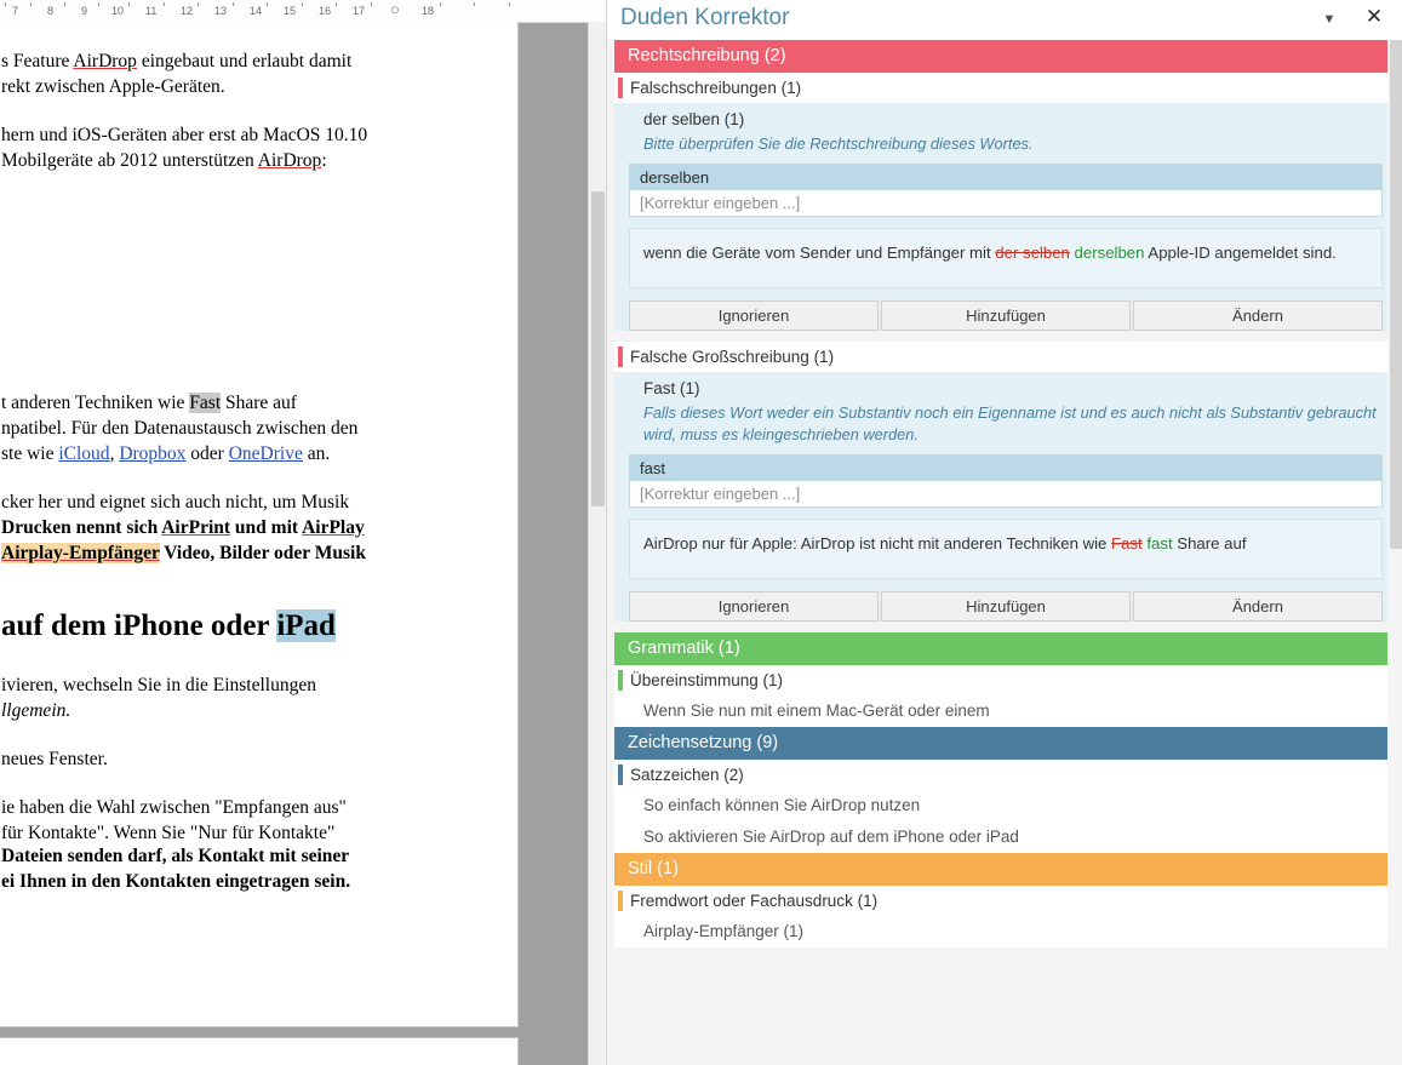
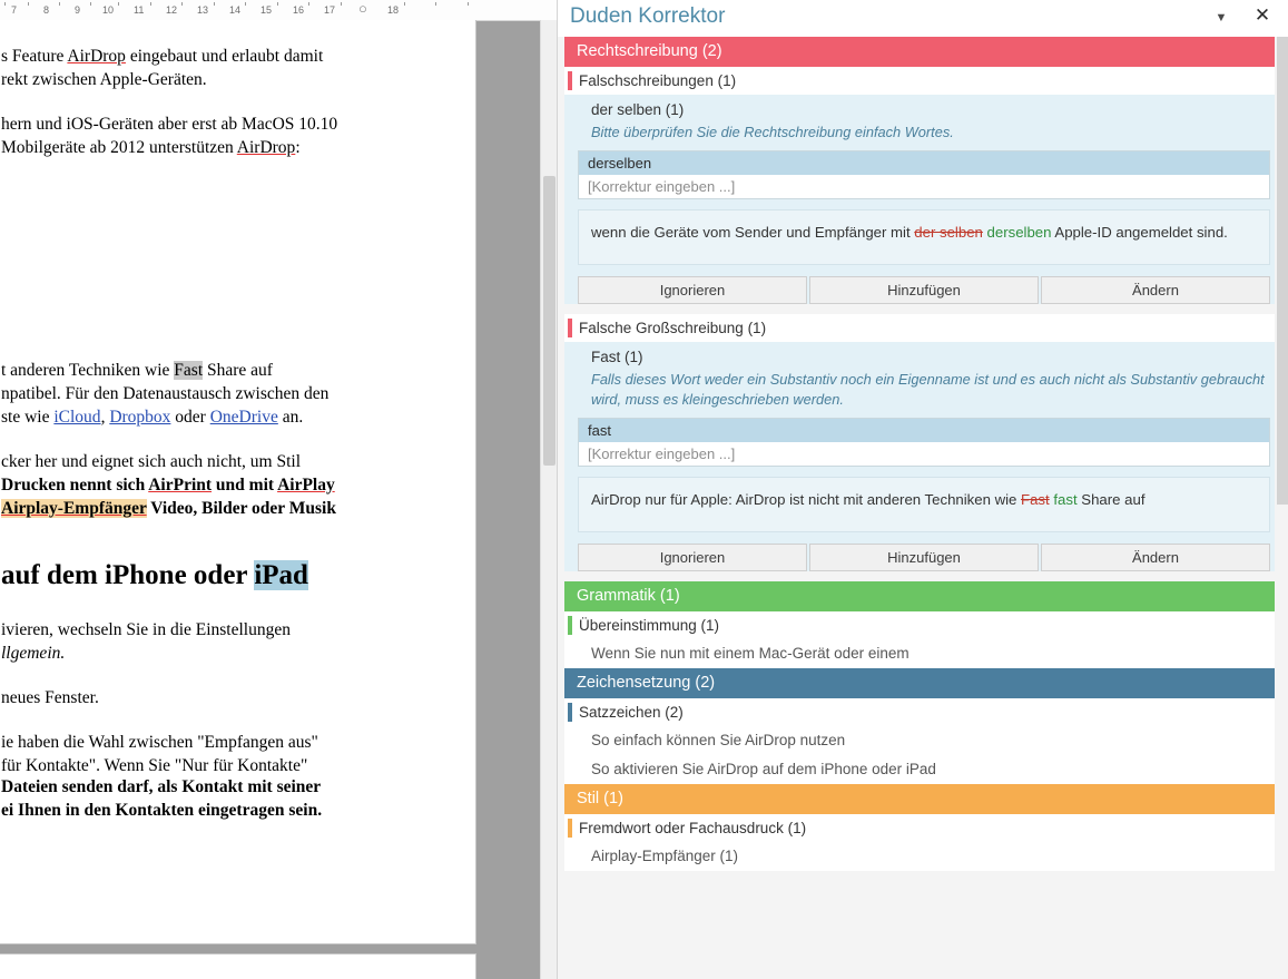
  7
  8
  9
  10
  11
  12
  13
  14
  15
  16
  17
  18
  ○
  s Feature AirDrop eingebaut und erlaubt damit
  rekt zwischen Apple-Geräten.
  hern und iOS-Geräten aber erst ab MacOS 10.10
  Mobilgeräte ab 2012 unterstützen AirDrop:
  t anderen Techniken wie Fast Share auf
  npatibel. Für den Datenaustausch zwischen den
  ste wie iCloud, Dropbox oder OneDrive an.
- cker her und eignet sich auch nicht, um Musik
+ cker her und eignet sich auch nicht, um Stil
  Drucken nennt sich AirPrint und mit AirPlay
  Airplay-Empfänger Video, Bilder oder Musik
  auf dem iPhone oder iPad
  ivieren, wechseln Sie in die Einstellungen
  llgemein.
  neues Fenster.
  ie haben die Wahl zwischen "Empfangen aus"
  für Kontakte". Wenn Sie "Nur für Kontakte"
  Dateien senden darf, als Kontakt mit seiner
  ei Ihnen in den Kontakten eingetragen sein.
  Duden Korrektor
  ▼
  ✕
  Rechtschreibung (2)
  Falschschreibungen (1)
  der selben (1)
- Bitte überprüfen Sie die Rechtschreibung dieses Wortes.
+ Bitte überprüfen Sie die Rechtschreibung einfach Wortes.
  derselben
  [Korrektur eingeben ...]
  wenn die Geräte vom Sender und Empfänger mit der selben derselben Apple-ID angemeldet sind.
  Ignorieren
  Hinzufügen
  Ändern
  Falsche Großschreibung (1)
  Fast (1)
  Falls dieses Wort weder ein Substantiv noch ein Eigenname ist und es auch nicht als Substantiv gebraucht wird, muss es kleingeschrieben werden.
  fast
  [Korrektur eingeben ...]
  AirDrop nur für Apple: AirDrop ist nicht mit anderen Techniken wie Fast fast Share auf
  Ignorieren
  Hinzufügen
  Ändern
  Grammatik (1)
  Übereinstimmung (1)
  Wenn Sie nun mit einem Mac-Gerät oder einem
- Zeichensetzung (9)
+ Zeichensetzung (2)
  Satzzeichen (2)
  So einfach können Sie AirDrop nutzen
  So aktivieren Sie AirDrop auf dem iPhone oder iPad
  Stil (1)
  Fremdwort oder Fachausdruck (1)
  Airplay-Empfänger (1)
